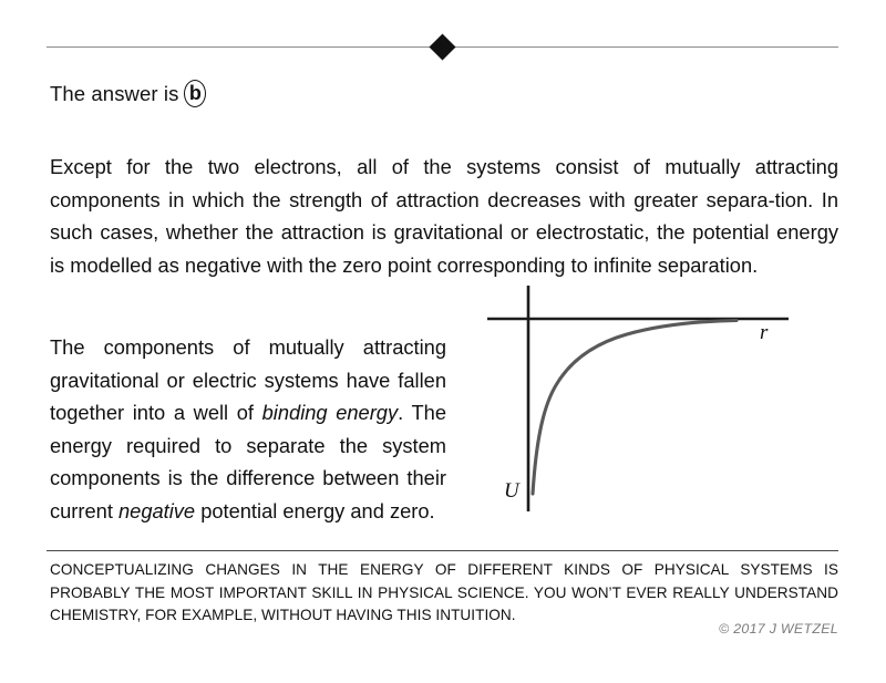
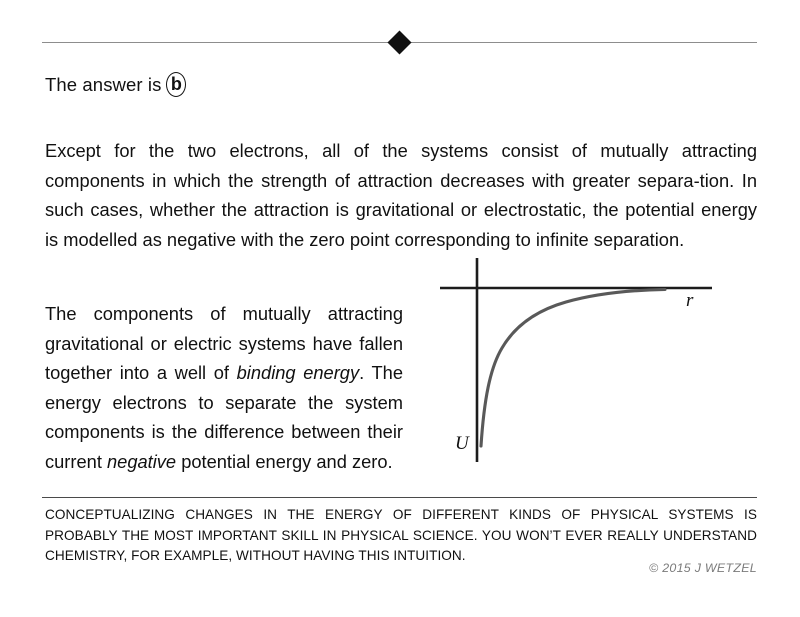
  The answer is
  b
  Except for the two electrons, all of the systems consist of mutually attracting components in which the strength of attraction decreases with greater separa-tion. In such cases, whether the attraction is gravitational or electrostatic, the potential energy is modelled as negative with the zero point corresponding to infinite separation.
- The components of mutually attracting gravitational or electric systems have fallen together into a well of binding energy. The energy required to separate the system components is the difference between their current negative potential energy and zero.
+ The components of mutually attracting gravitational or electric systems have fallen together into a well of binding energy. The energy electrons to separate the system components is the difference between their current negative potential energy and zero.
  r
  U
  CONCEPTUALIZING CHANGES IN THE ENERGY OF DIFFERENT KINDS OF PHYSICAL SYSTEMS IS PROBABLY THE MOST IMPORTANT SKILL IN PHYSICAL SCIENCE. YOU WON’T EVER REALLY UNDERSTAND CHEMISTRY, FOR EXAMPLE, WITHOUT HAVING THIS INTUITION.
- © 2017 J WETZEL
+ © 2015 J WETZEL
